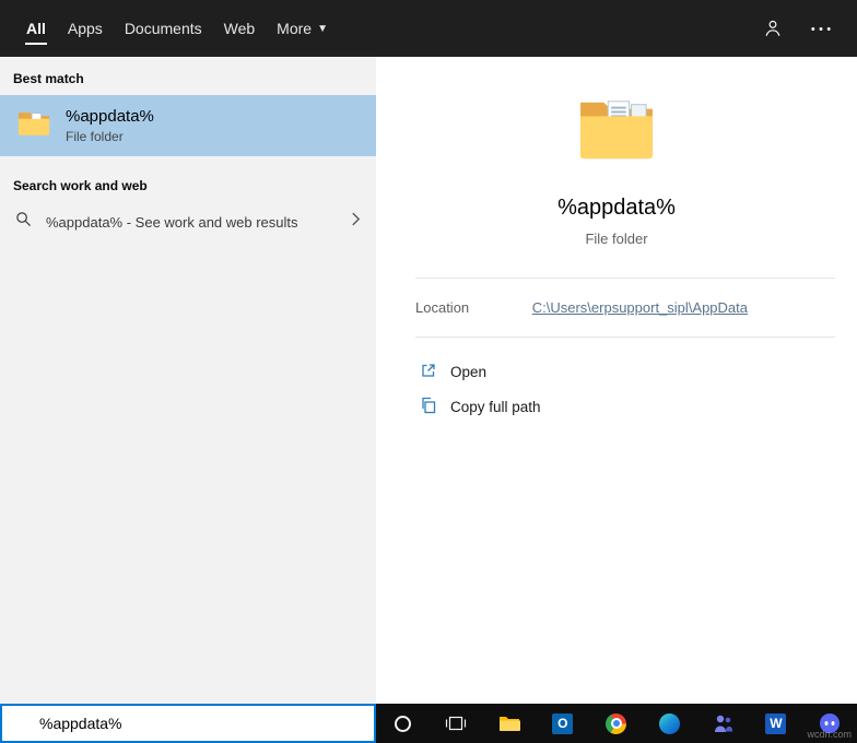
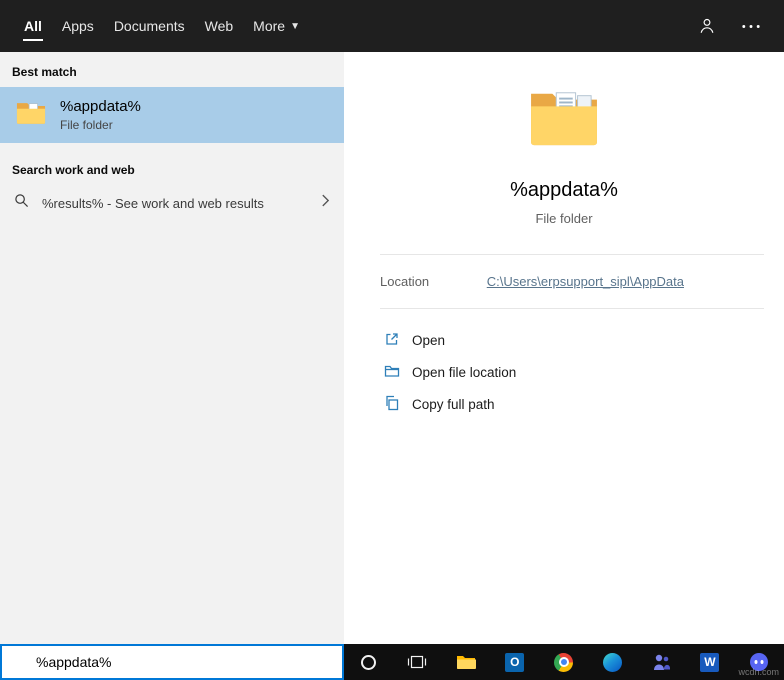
  All
  Apps
  Documents
  Web
  More
  ▼
  Best match
  %appdata%
  File folder
  Search work and web
- %appdata% - See work and web results
+ %results% - See work and web results
  %appdata%
  File folder
  Location
  C:\Users\erpsupport_sipl\AppData
  Open
+ Open file location
  Copy full path
  %appdata%
  O
  W
  wcdn.com
